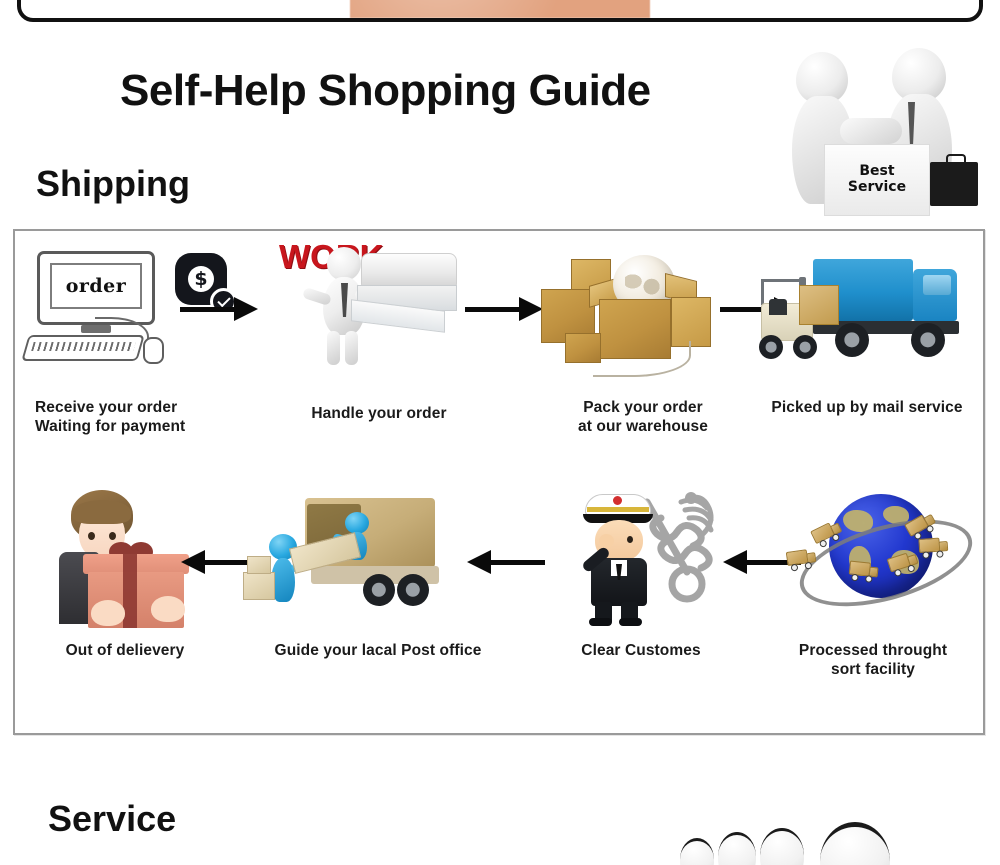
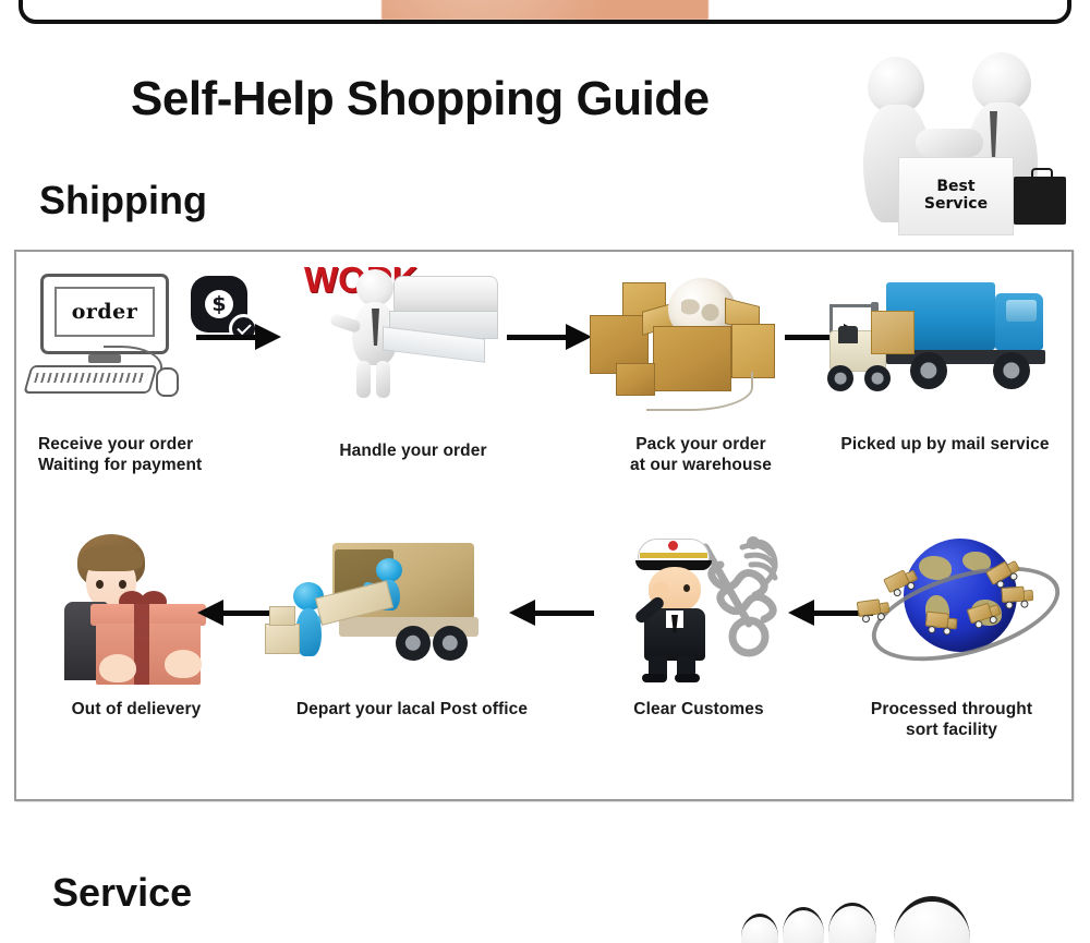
  Self-Help Shopping Guide
  Shipping
  Best
  Service
  order
  $
  Receive your order
  Waiting for payment
  Handle your order
  Pack your order
  at our warehouse
  Picked up by mail service
  Out of delievery
- Guide your lacal Post office
+ Depart your lacal Post office
  Clear Customes
  Processed throught
  sort facility
  Service
